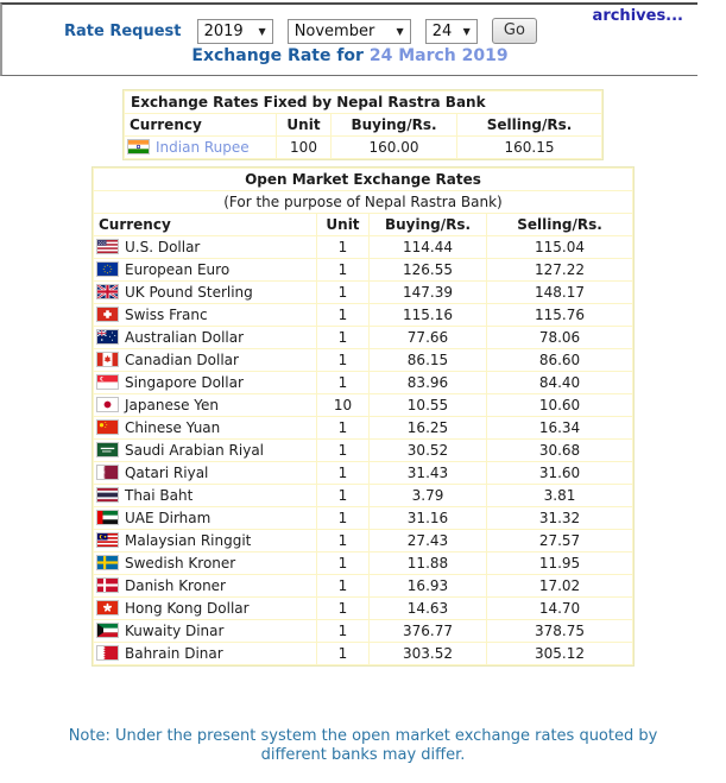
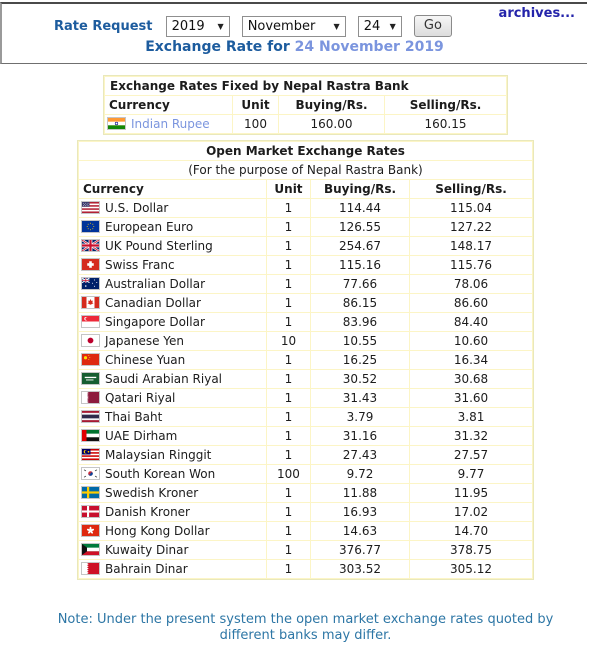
  Rate Request
  2019
  ▼
  November
  ▼
  24
  ▼
  Go
  archives...
- Exchange Rate for 24 March 2019
+ Exchange Rate for 24 November 2019
  Exchange Rates Fixed by Nepal Rastra Bank
  Currency	Unit	Buying/Rs.	Selling/Rs.
  Indian Rupee	100	160.00	160.15
  Open Market Exchange Rates
  (For the purpose of Nepal Rastra Bank)
  Currency	Unit	Buying/Rs.	Selling/Rs.
  U.S. Dollar	1	114.44	115.04
  European Euro	1	126.55	127.22
- UK Pound Sterling	1	147.39	148.17
+ UK Pound Sterling	1	254.67	148.17
  Swiss Franc	1	115.16	115.76
  Australian Dollar	1	77.66	78.06
  Canadian Dollar	1	86.15	86.60
  Singapore Dollar	1	83.96	84.40
  Japanese Yen	10	10.55	10.60
  Chinese Yuan	1	16.25	16.34
  Saudi Arabian Riyal	1	30.52	30.68
  Qatari Riyal	1	31.43	31.60
  Thai Baht	1	3.79	3.81
  UAE Dirham	1	31.16	31.32
  Malaysian Ringgit	1	27.43	27.57
+ South Korean Won	100	9.72	9.77
  Swedish Kroner	1	11.88	11.95
  Danish Kroner	1	16.93	17.02
  Hong Kong Dollar	1	14.63	14.70
  Kuwaity Dinar	1	376.77	378.75
  Bahrain Dinar	1	303.52	305.12
  Note: Under the present system the open market exchange rates quoted by different banks may differ.
